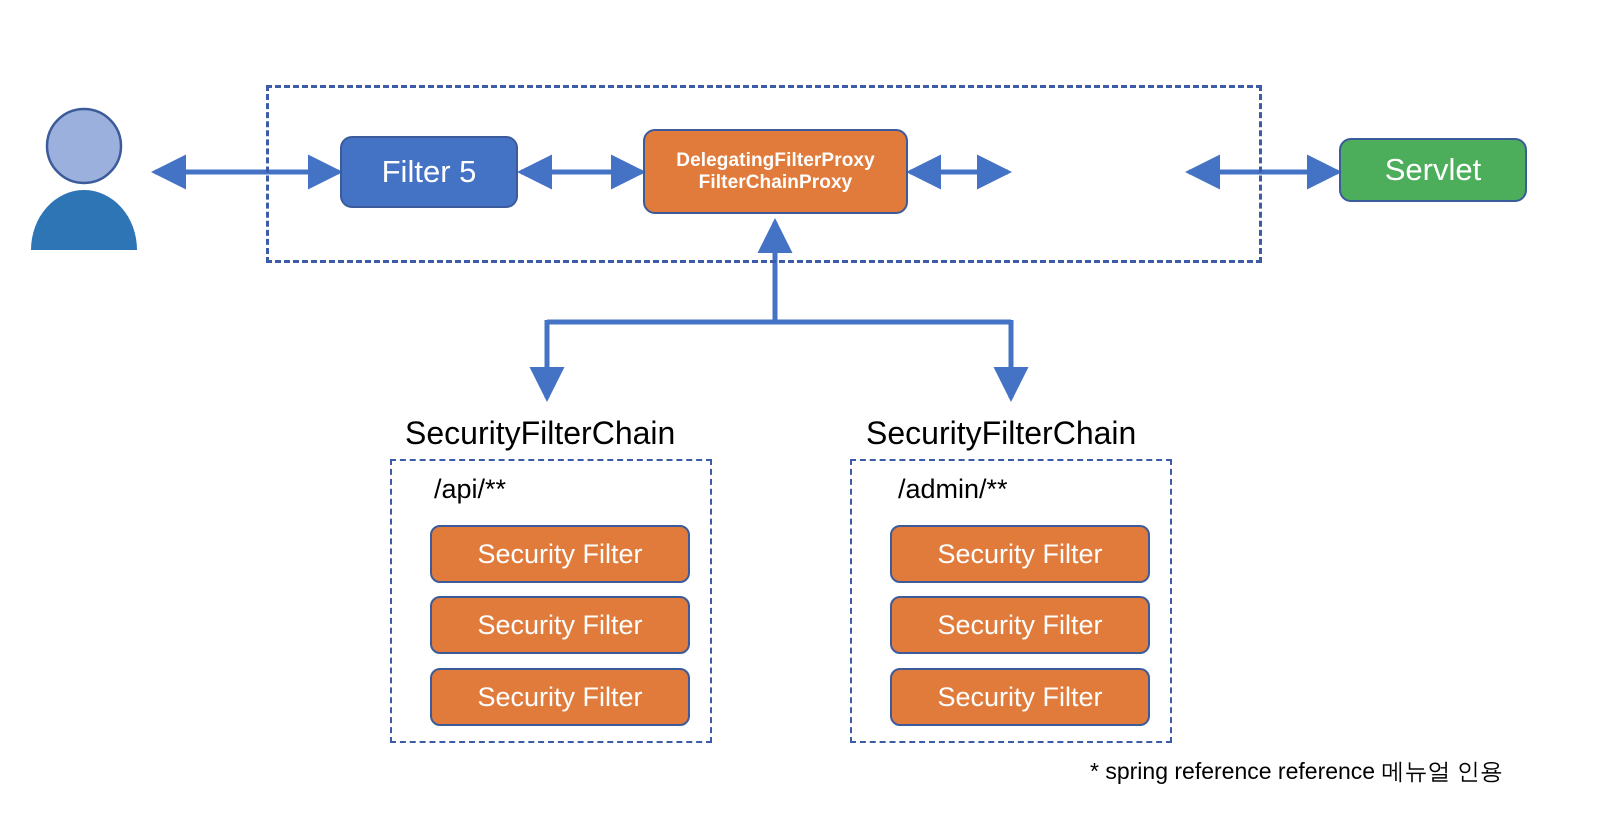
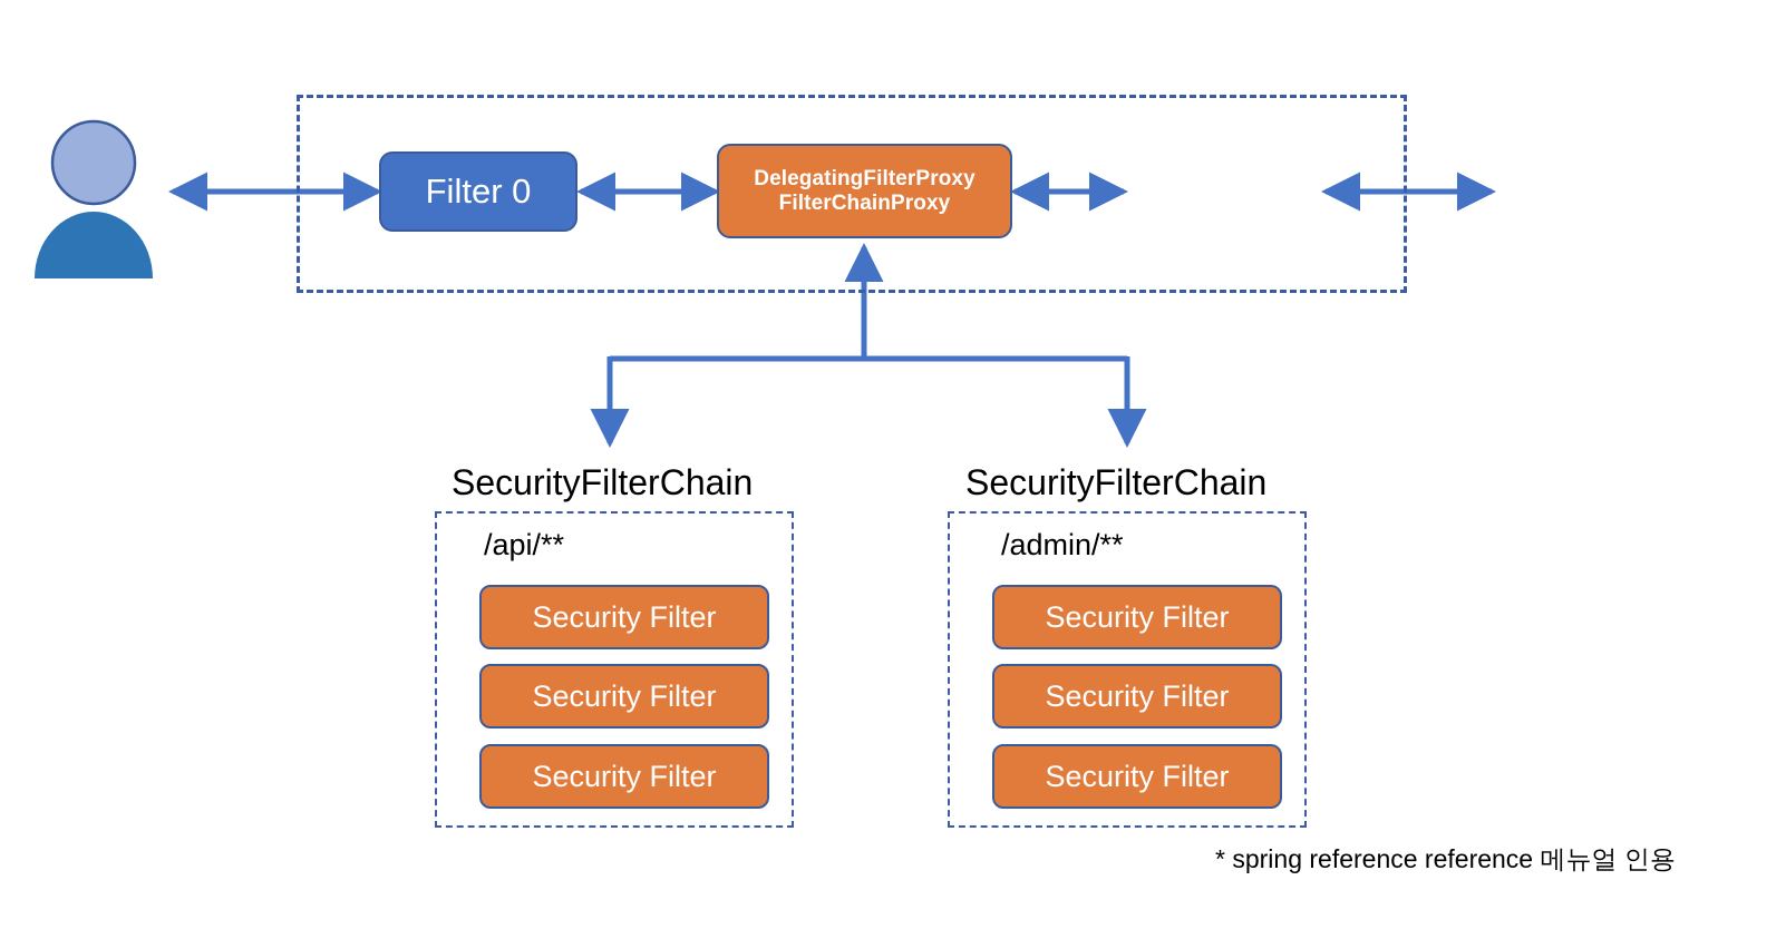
- Filter 5
+ Filter 0
  DelegatingFilterProxy
  FilterChainProxy
- Servlet
  SecurityFilterChain
  /api/**
  Security Filter
  Security Filter
  Security Filter
  SecurityFilterChain
  /admin/**
  Security Filter
  Security Filter
  Security Filter
  * spring reference reference 메뉴얼 인용
